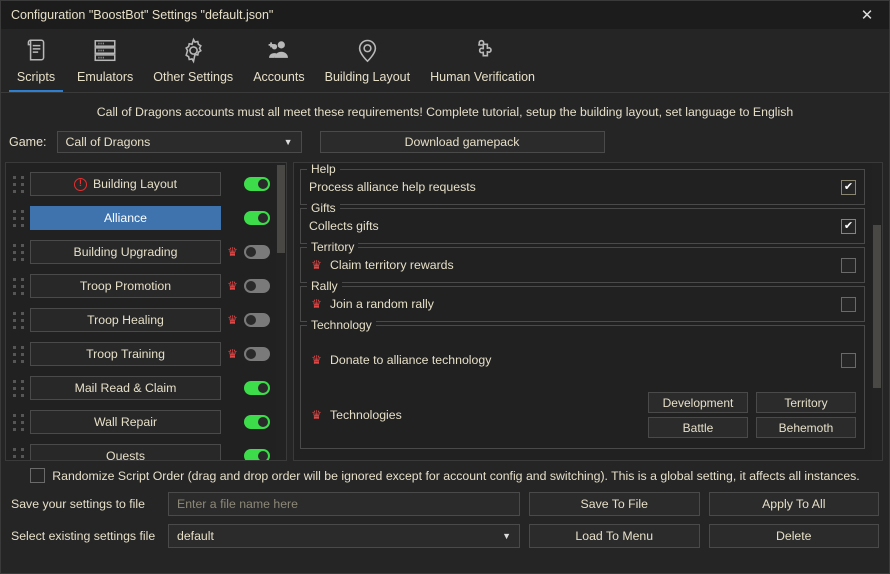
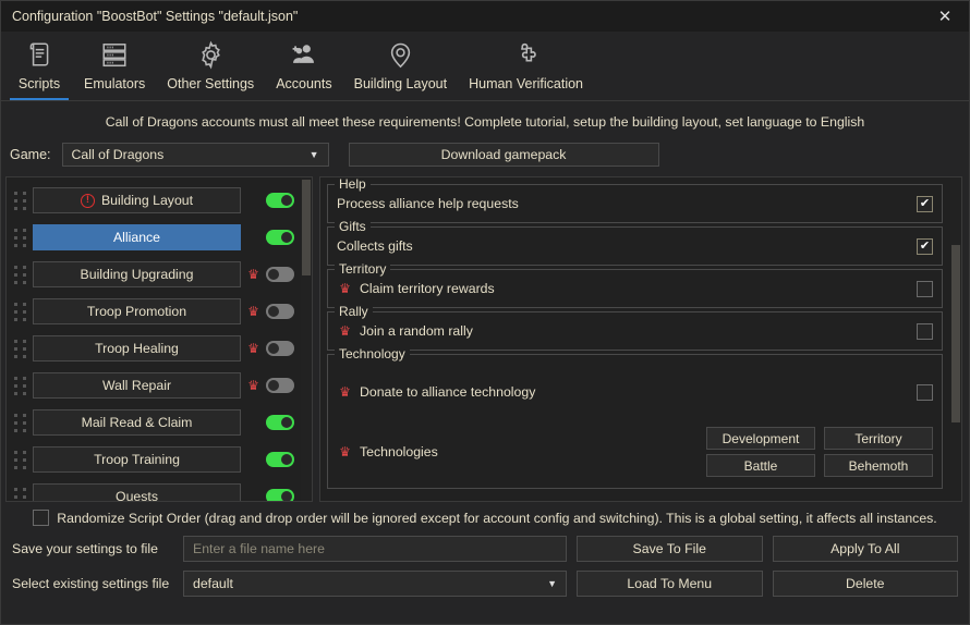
  Configuration "BoostBot" Settings "default.json"
  ✕
  Scripts
  Emulators
  Other Settings
  Accounts
  Building Layout
  Human Verification
  Call of Dragons accounts must all meet these requirements! Complete tutorial, setup the building layout, set language to English
  Game:
  Call of Dragons
  ▼
  Download gamepack
  !
  Building Layout
  Alliance
  Building Upgrading
  ♛
  Troop Promotion
  ♛
  Troop Healing
  ♛
- Troop Training
+ Wall Repair
  ♛
  Mail Read & Claim
- Wall Repair
+ Troop Training
  Quests
  Help
  Process alliance help requests
  ✔
  Gifts
  Collects gifts
  ✔
  Territory
  ♛
  Claim territory rewards
  Rally
  ♛
  Join a random rally
  Technology
  ♛
  Donate to alliance technology
  ♛
  Technologies
  Development
  Territory
  Battle
  Behemoth
  Randomize Script Order (drag and drop order will be ignored except for account config and switching). This is a global setting, it affects all instances.
  Save your settings to file
  Enter a file name here
  Save To File
  Apply To All
  Select existing settings file
  default
  ▼
  Load To Menu
  Delete
